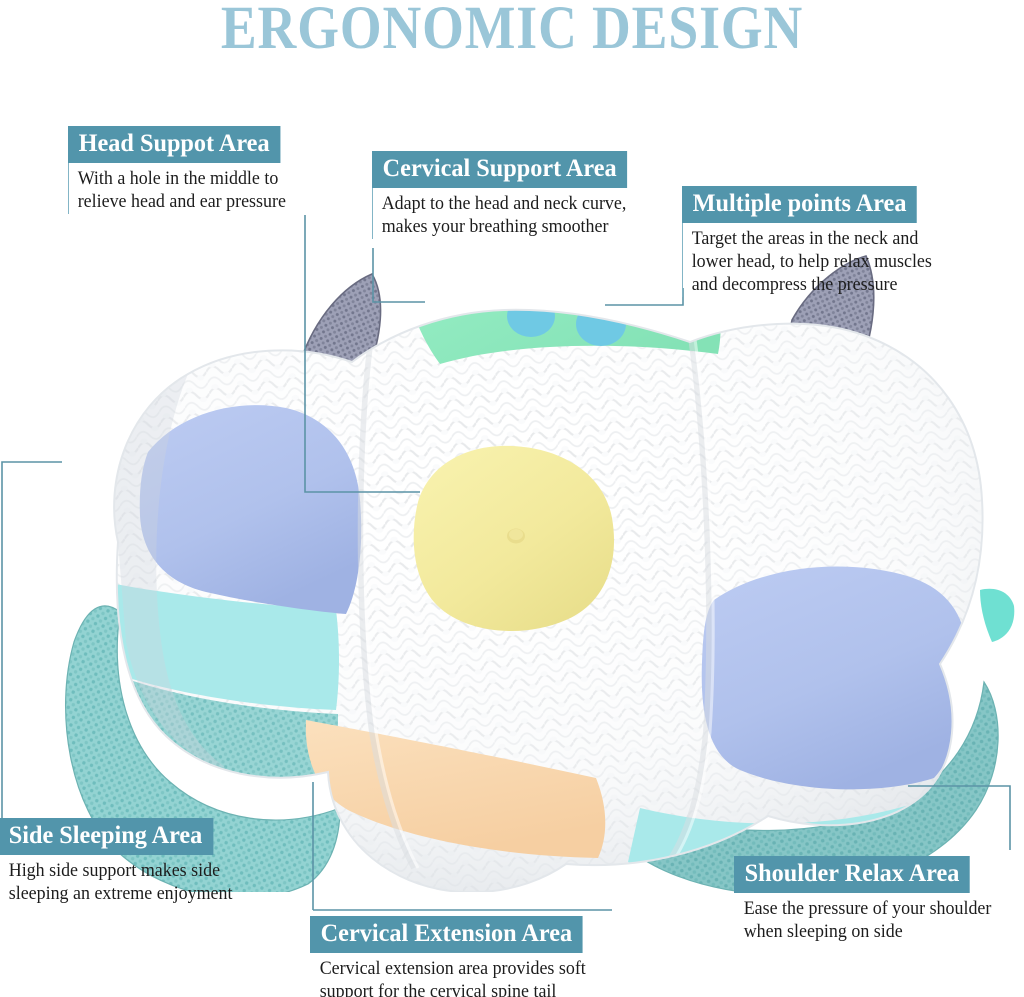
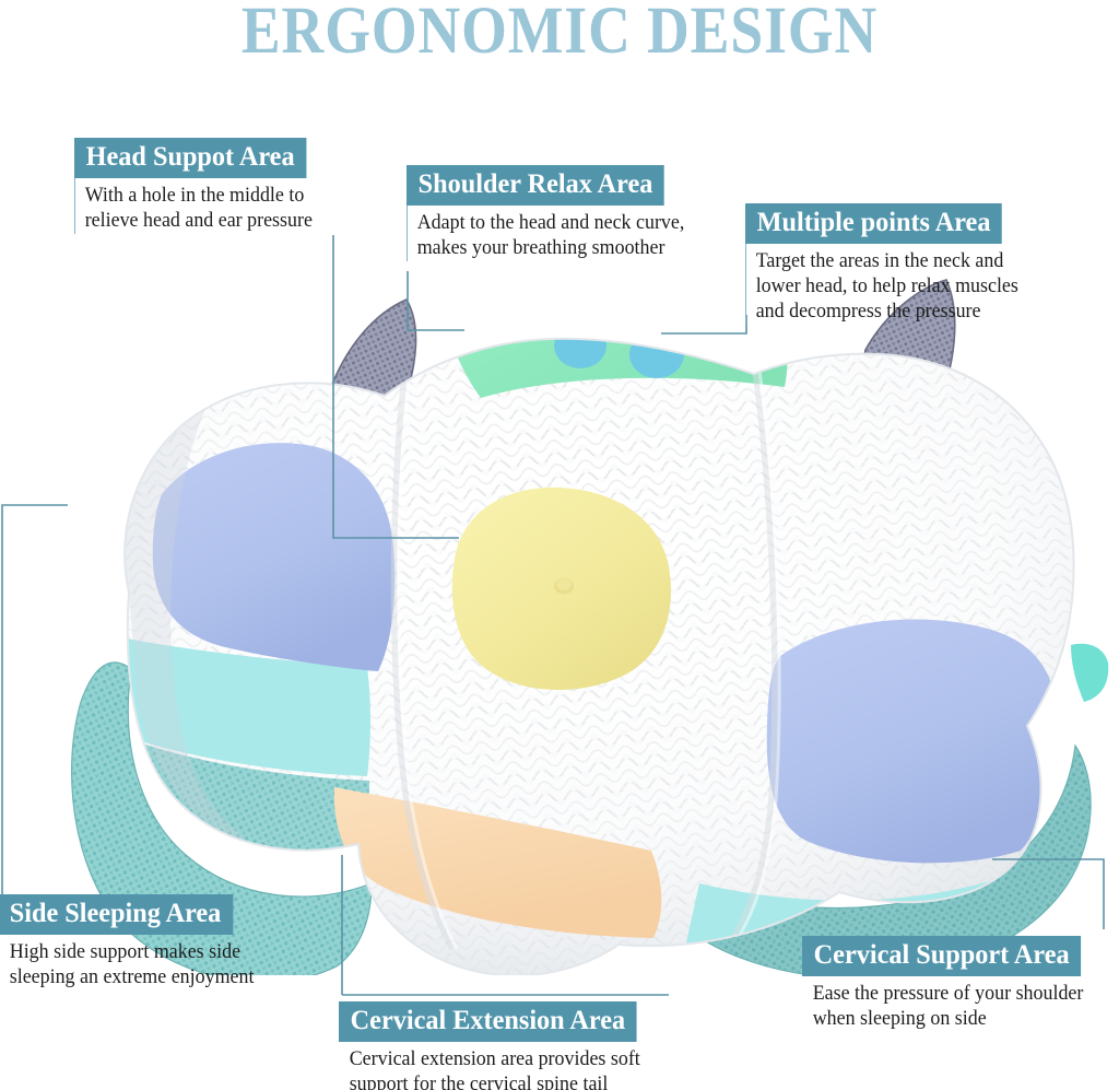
  ERGONOMIC DESIGN
  Head Suppot Area
  With a hole in the middle to
  relieve head and ear pressure
- Cervical Support Area
+ Shoulder Relax Area
  Adapt to the head and neck curve,
  makes your breathing smoother
  Multiple points Area
  Target the areas in the neck and
  lower head, to help relax muscles
  and decompress the pressure
  Side Sleeping Area
  High side support makes side
  sleeping an extreme enjoyment
  Cervical Extension Area
  Cervical extension area provides soft
  support for the cervical spine tail
- Shoulder Relax Area
+ Cervical Support Area
  Ease the pressure of your shoulder
  when sleeping on side
